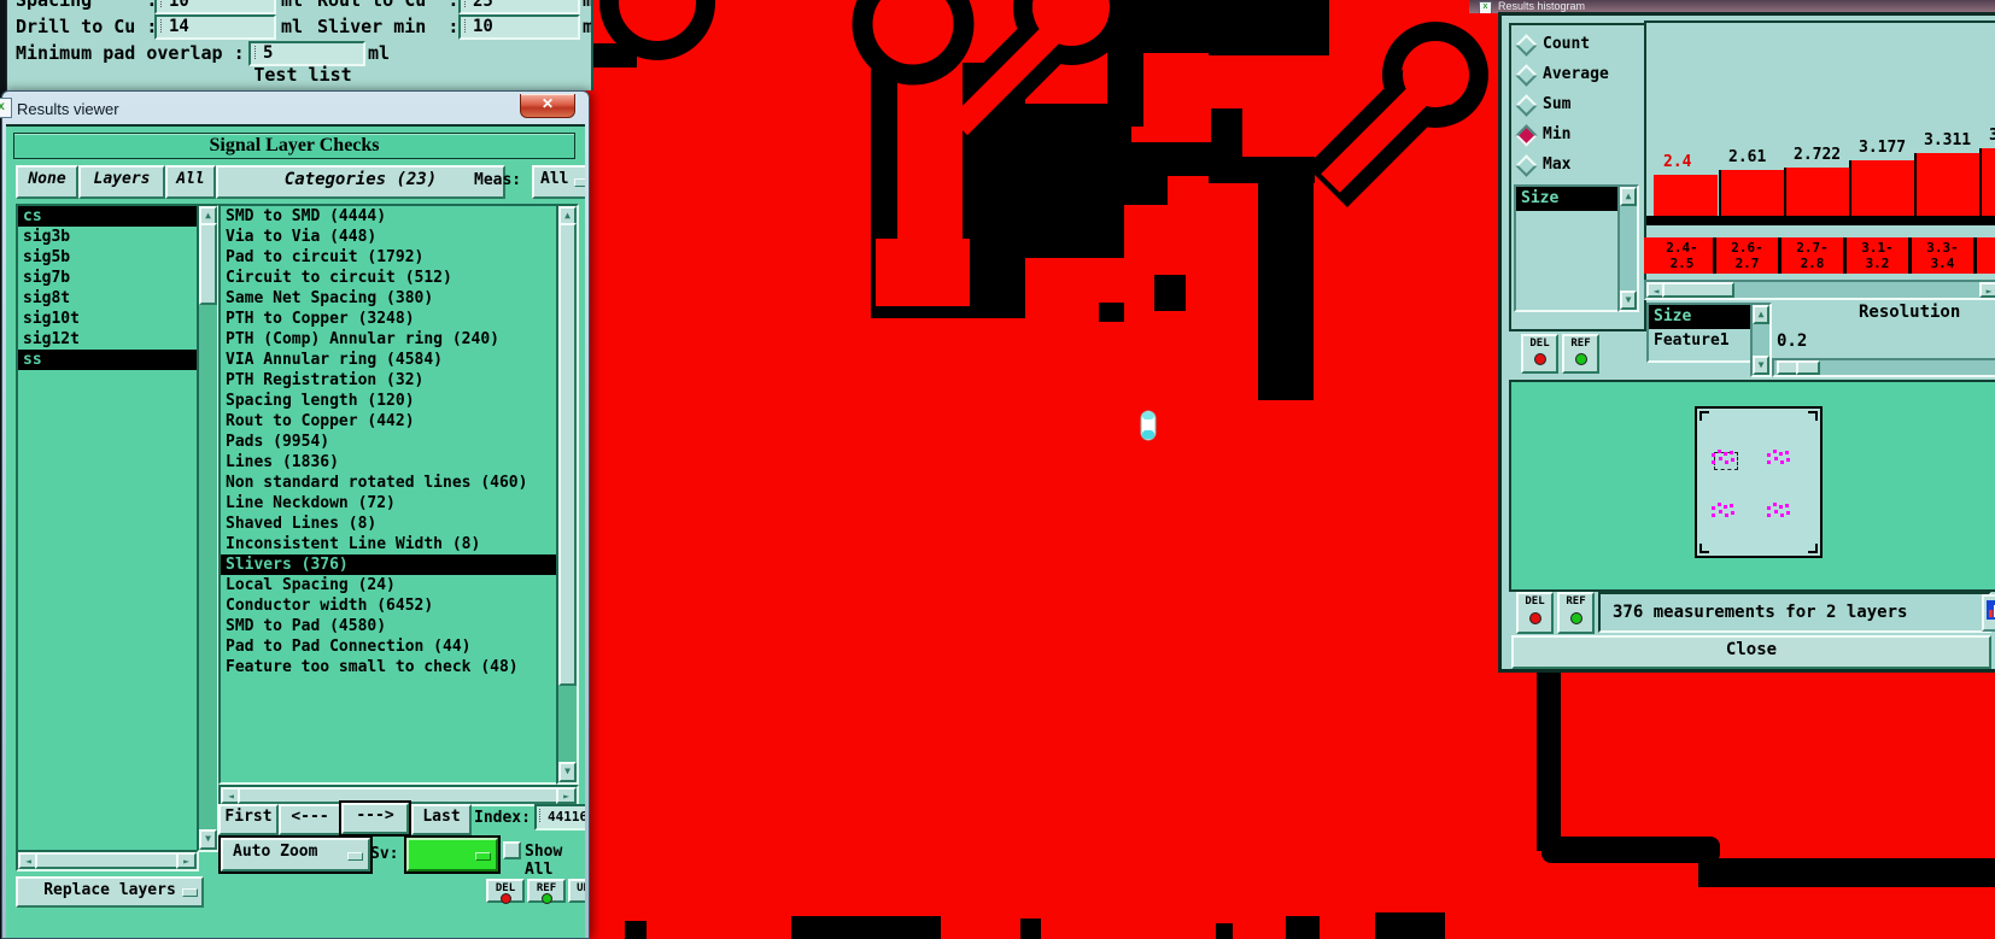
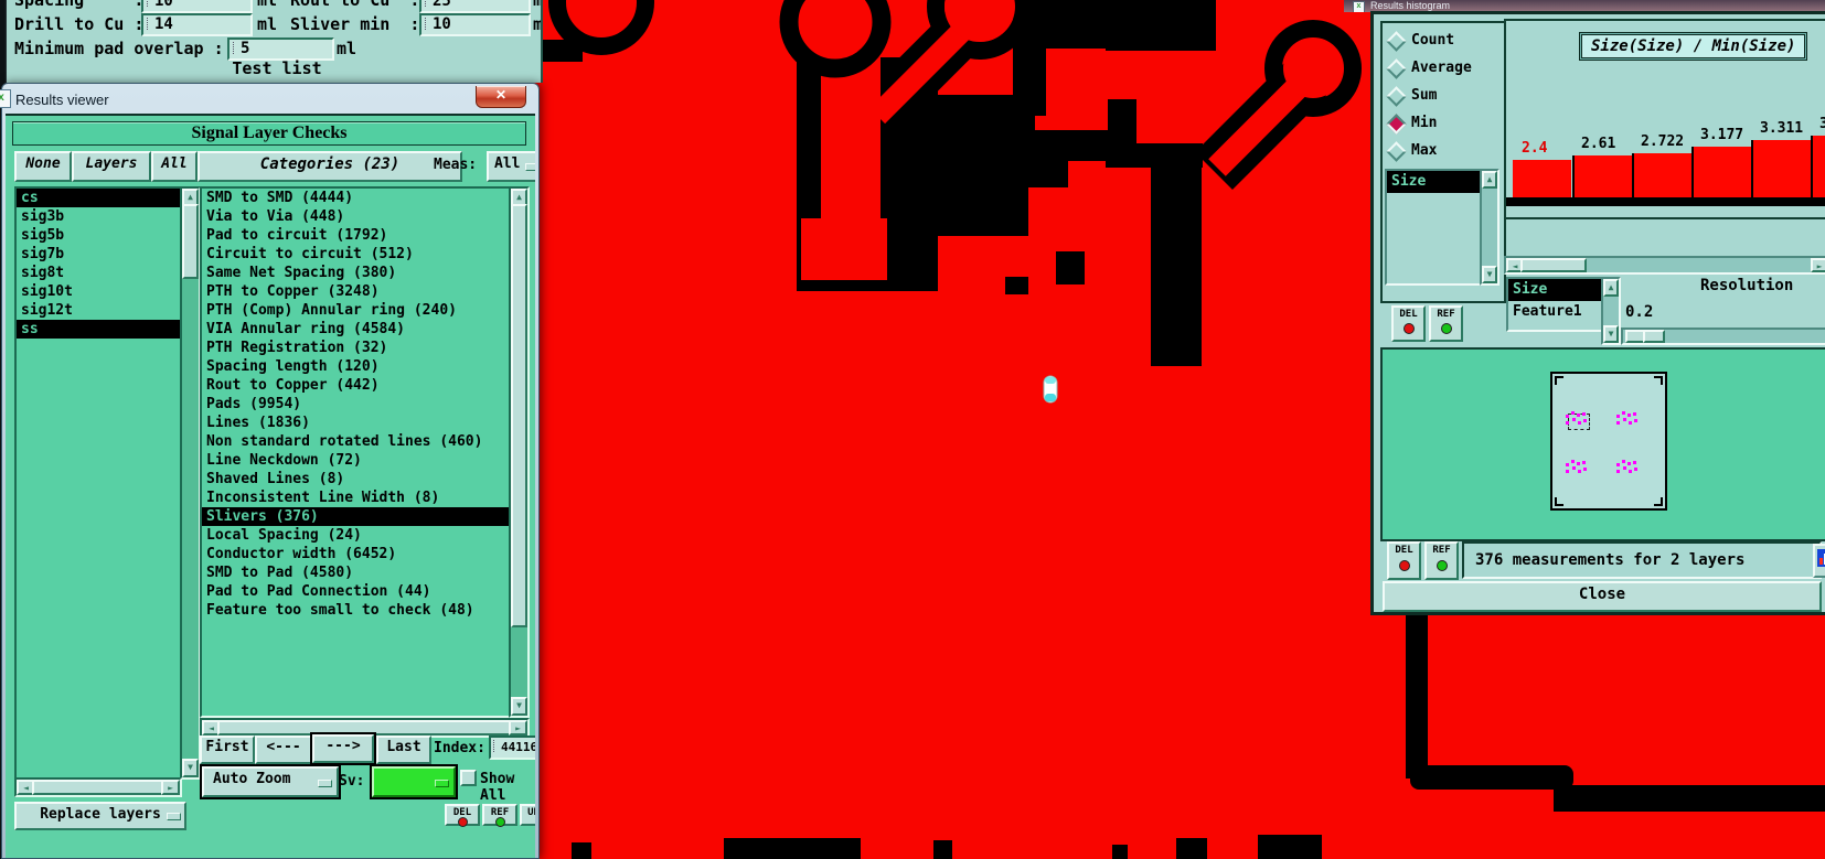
  Spacing :
  10
  ml
  Rout to Cu :
  25
  Drill to Cu :
  14
  ml
  Sliver min :
  10
  Minimum pad overlap :
  5
  ml
  Test list
  x
  Results viewer
  ✕
  Signal Layer Checks
  None
  Layers
  All
  Categories (23)
  Meas:
  All
  cs
  sig3b
  sig5b
  sig7b
  sig8t
  sig10t
  sig12t
  ss
  ▲
  ▼
  ◄
  ►
  Replace layers
  SMD to SMD (4444)
  Via to Via (448)
  Pad to circuit (1792)
  Circuit to circuit (512)
  Same Net Spacing (380)
  PTH to Copper (3248)
  PTH (Comp) Annular ring (240)
  VIA Annular ring (4584)
  PTH Registration (32)
  Spacing length (120)
  Rout to Copper (442)
  Pads (9954)
  Lines (1836)
  Non standard rotated lines (460)
  Line Neckdown (72)
  Shaved Lines (8)
  Inconsistent Line Width (8)
  Slivers (376)
  Local Spacing (24)
  Conductor width (6452)
  SMD to Pad (4580)
  Pad to Pad Connection (44)
  Feature too small to check (48)
  ▲
  ▼
  ◄
  ►
  First
  <---
  --->
  Last
  Index:
  44116
  Auto Zoom
  Sv:
  Show All
  DEL
  REF
  Results histogram
  Count
  Average
  Sum
  Min
  Max
  Size
  ▲
  ▼
  DEL
  REF
+ Size(Size) / Min(Size)
  2.4
  2.61
  2.722
  3.177
  3.311
- 2.4-
- 2.5
- 2.6-
- 2.7
- 2.7-
- 2.8
- 3.1-
- 3.2
- 3.3-
- 3.4
  ◄
  ►
  Size
  Feature1
  ▲
  ▼
  Resolution
  0.2
  DEL
  REF
  376 measurements for 2 layers
  Close
